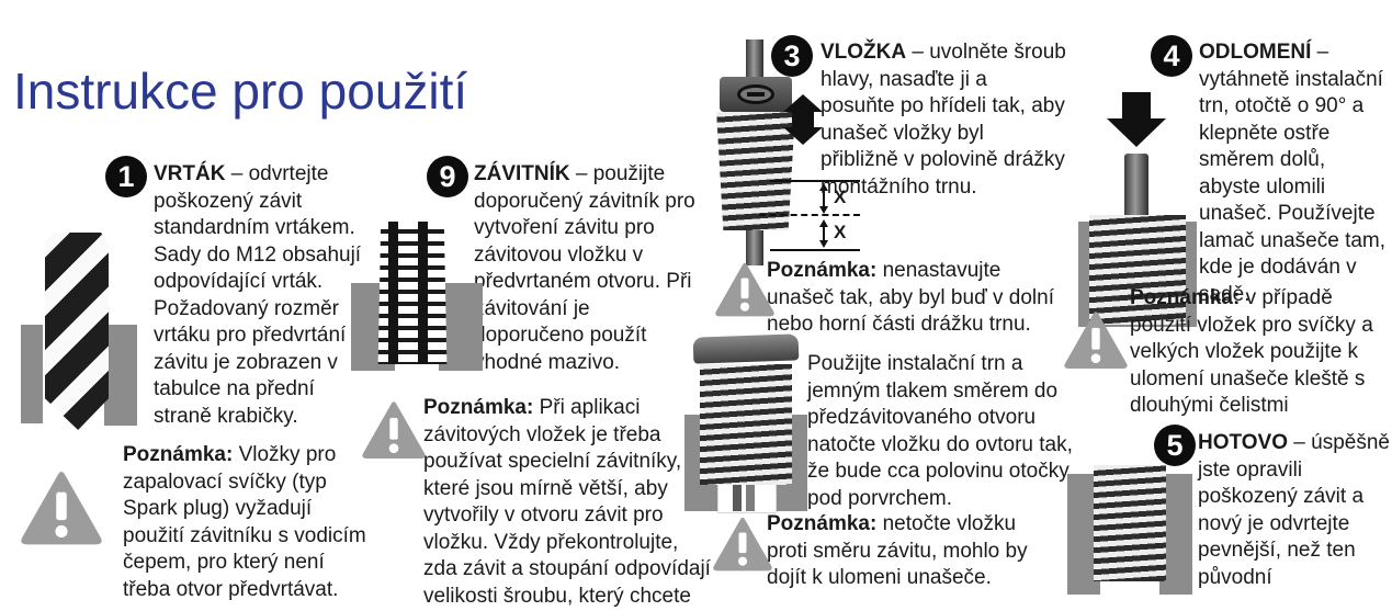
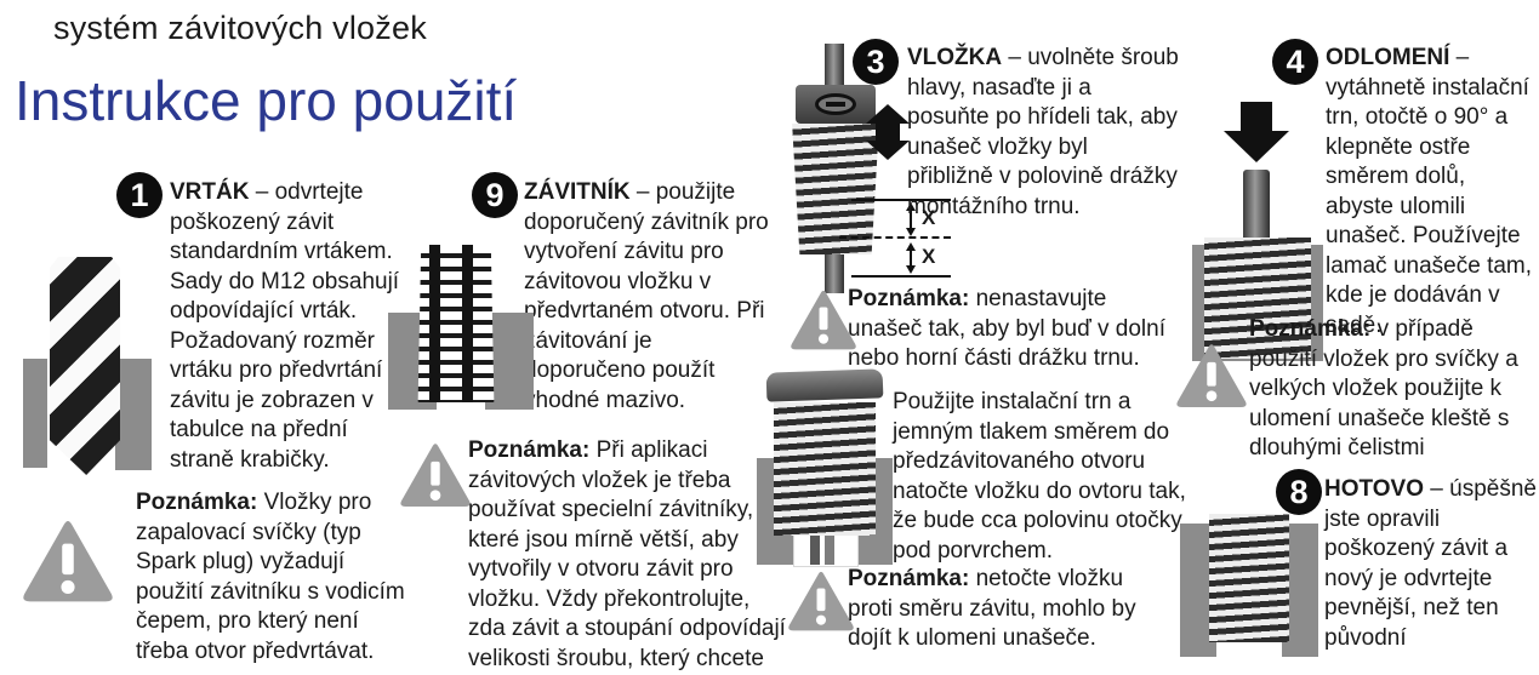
+ systém závitových vložek
  Instrukce pro použití
  1
  VRTÁK – odvrtejte poškozený závit standardním vrtákem. Sady do M12 obsahují odpovídající vrták. Požadovaný rozměr vrtáku pro předvrtání závitu je zobrazen v tabulce na přední straně krabičky.
  Poznámka: Vložky pro zapalovací svíčky (typ Spark plug) vyžadují použití závitníku s vodicím čepem, pro který není třeba otvor předvrtávat.
  9
  ZÁVITNÍK – použijte doporučený závitník pro vytvoření závitu pro závitovou vložku v předvrtaném otvoru. Při ávitování je oporučeno použít hodné mazivo.
  Poznámka: Při aplikaci závitových vložek je třeba používat specielní závitníky, které jsou mírně větší, aby vytvořily v otvoru závit pro vložku. Vždy překontrolujte, zda závit a stoupání odpovídají velikosti šroubu, který chcete
  X
  X
  3
  VLOŽKA – uvolněte šroub hlavy, nasaďte ji a posuňte po hřídeli tak, aby unašeč vložky byl přibližně v polovině drážky montážního trnu.
  Poznámka: nenastavujte unašeč tak, aby byl buď v dolní nebo horní části drážku trnu.
  Použijte instalační trn a jemným tlakem směrem do předzávitovaného otvoru natočte vložku do ovtoru tak, že bude cca polovinu otočky pod porvrchem.
  Poznámka: netočte vložku proti směru závitu, mohlo by dojít k ulomeni unašeče.
  4
  ODLOMENÍ – vytáhnetě instalační trn, otočtě o 90° a klepněte ostře směrem dolů, abyste ulomili unašeč. Používejte lamač unašeče tam, kde je dodáván v sadě.
  Poznámka: v případě použití vložek pro svíčky a velkých vložek použijte k ulomení unašeče kleště s dlouhými čelistmi
- 5
+ 8
  HOTOVO – úspěšně jste opravili poškozený závit a nový je odvrtejte pevnější, než ten původní
